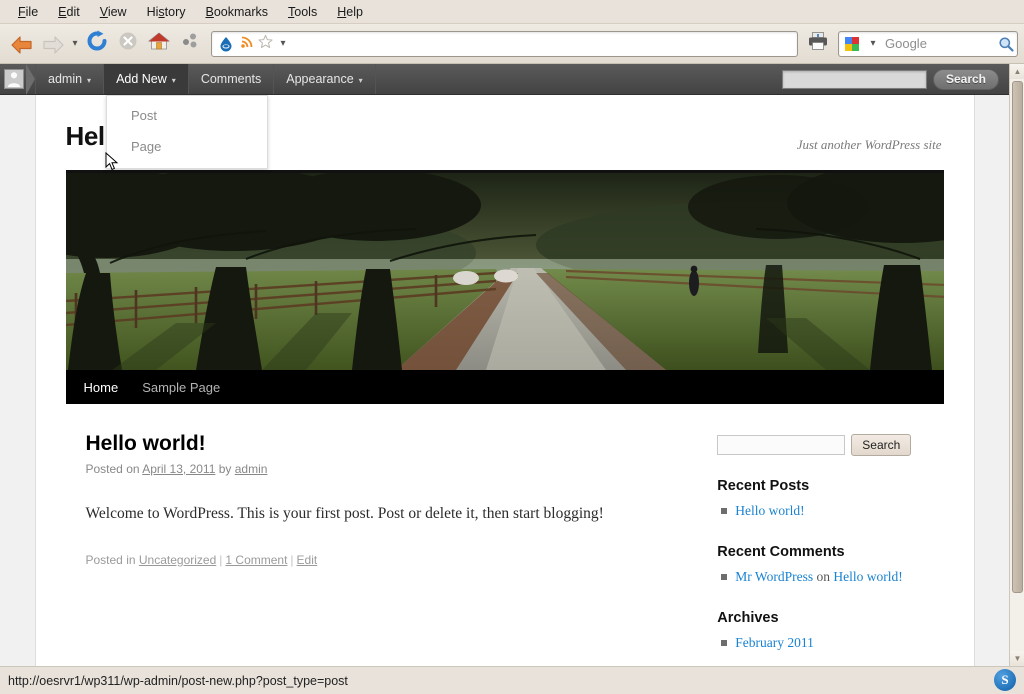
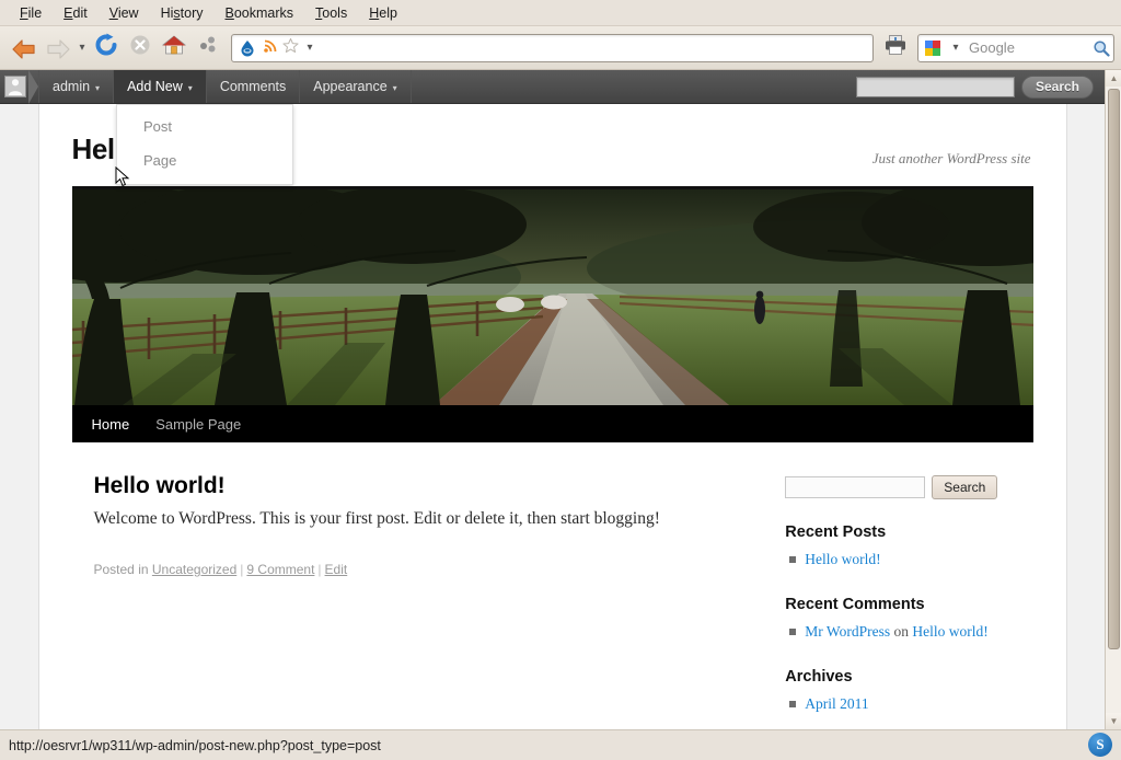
  File
  Edit
  View
  History
  Bookmarks
  Tools
  Help
  ▾
  ▾
  ▾
  Google
  admin
  ▾
  Add New
  ▾
  Comments
  Appearance
  ▾
  Search
  Post
  Page
  Just another WordPress site
  Home
  Sample Page
  Hello world!
- Posted on April 13, 2011 by admin
- Welcome to WordPress. This is your first post. Post or delete it, then start blogging!
+ Welcome to WordPress. This is your first post. Edit or delete it, then start blogging!
- Posted in Uncategorized | 1 Comment | Edit
+ Posted in Uncategorized | 9 Comment | Edit
  Search
  Recent Posts
  Hello world!
  Recent Comments
  Mr WordPress on Hello world!
  Archives
- February 2011
+ April 2011
  ▲
  ▼
  http://oesrvr1/wp311/wp-admin/post-new.php?post_type=post
  S
